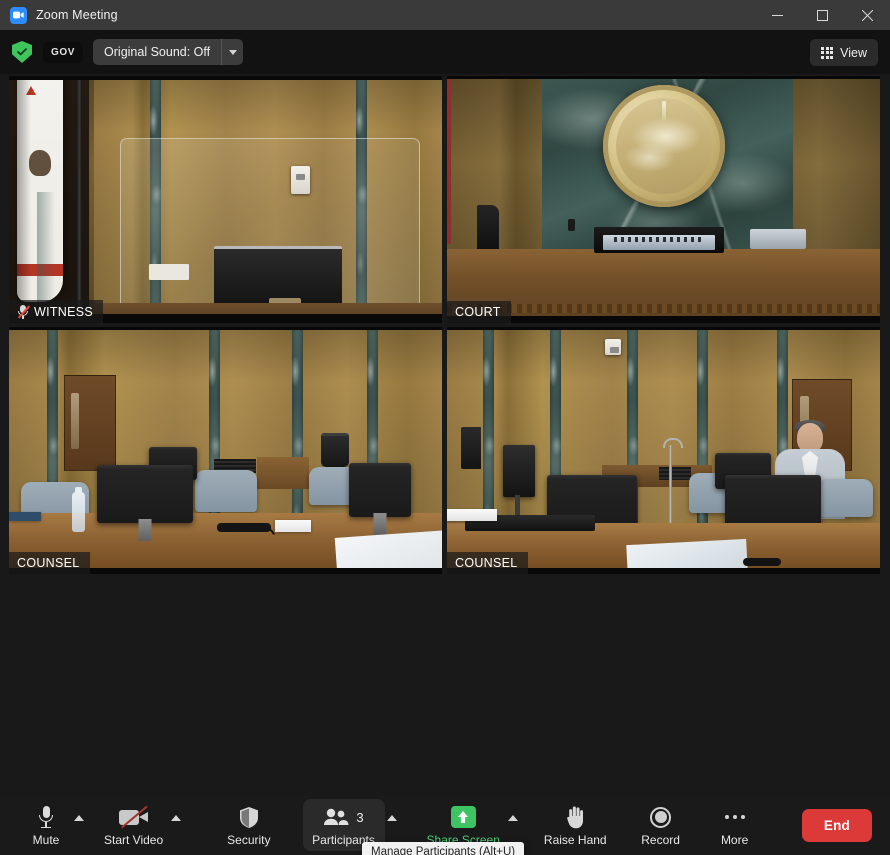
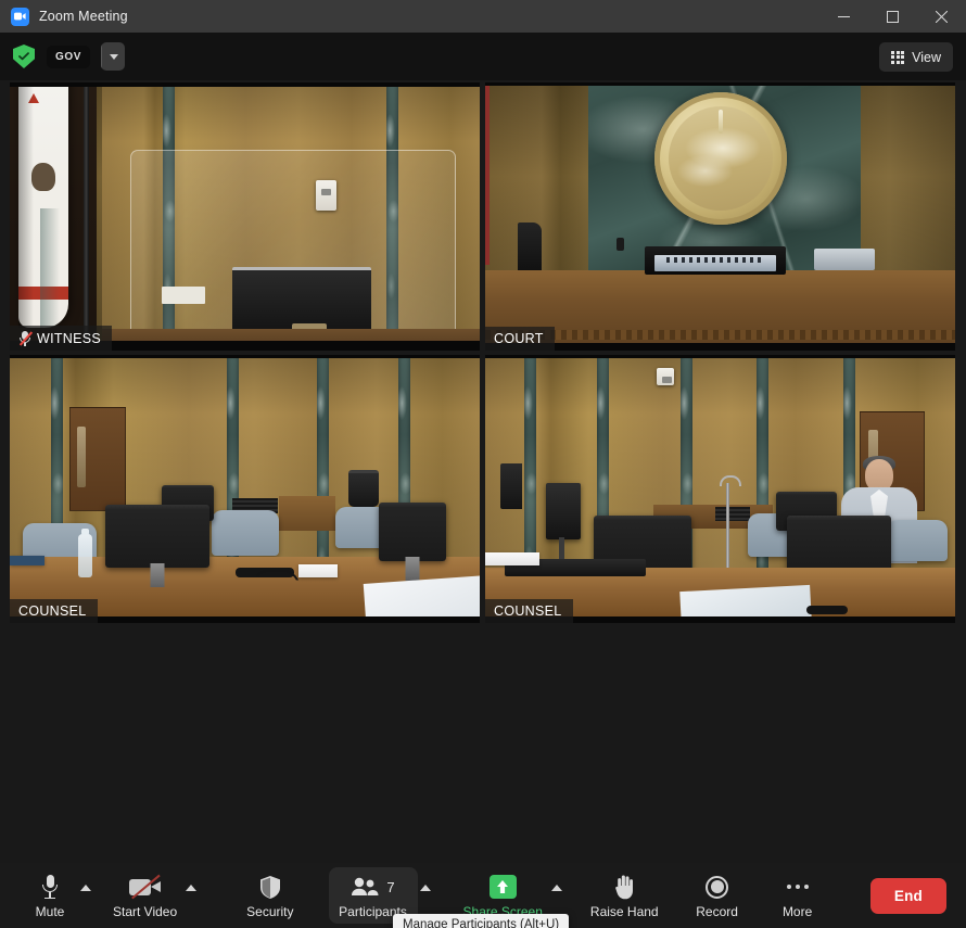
  Zoom Meeting
  GOV
- Original Sound: Off
  View
  WITNESS
  COURT
  COUNSEL
  COUNSEL
  Mute
  Start Video
  Security
- 3
+ 7
  Participants
  Share Screen
  Raise Hand
  Record
  More
  End
  Manage Participants (Alt+U)
